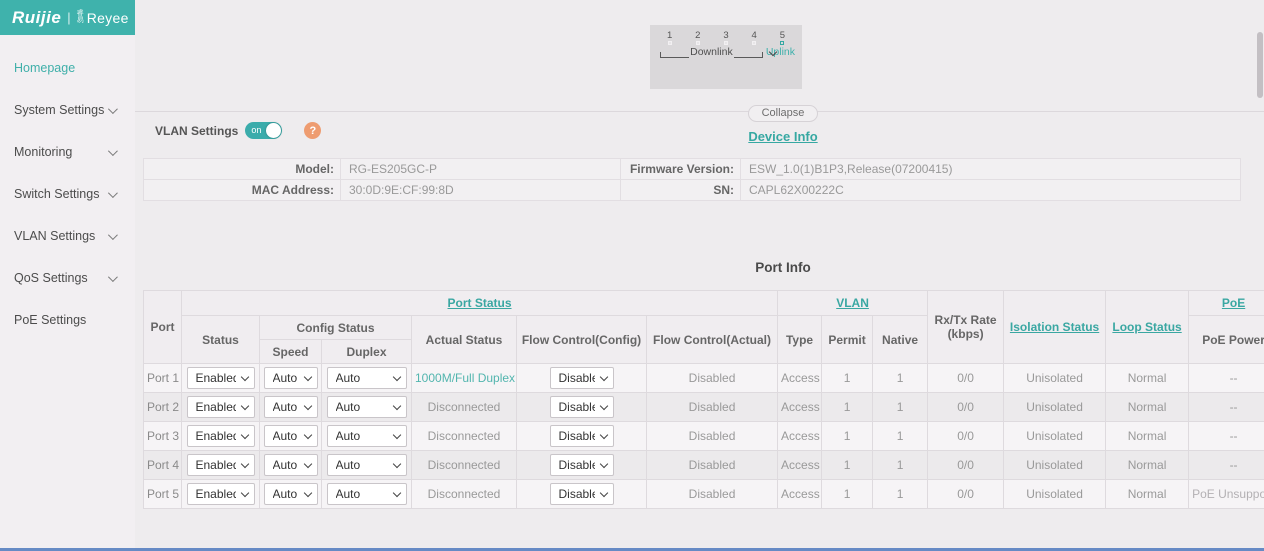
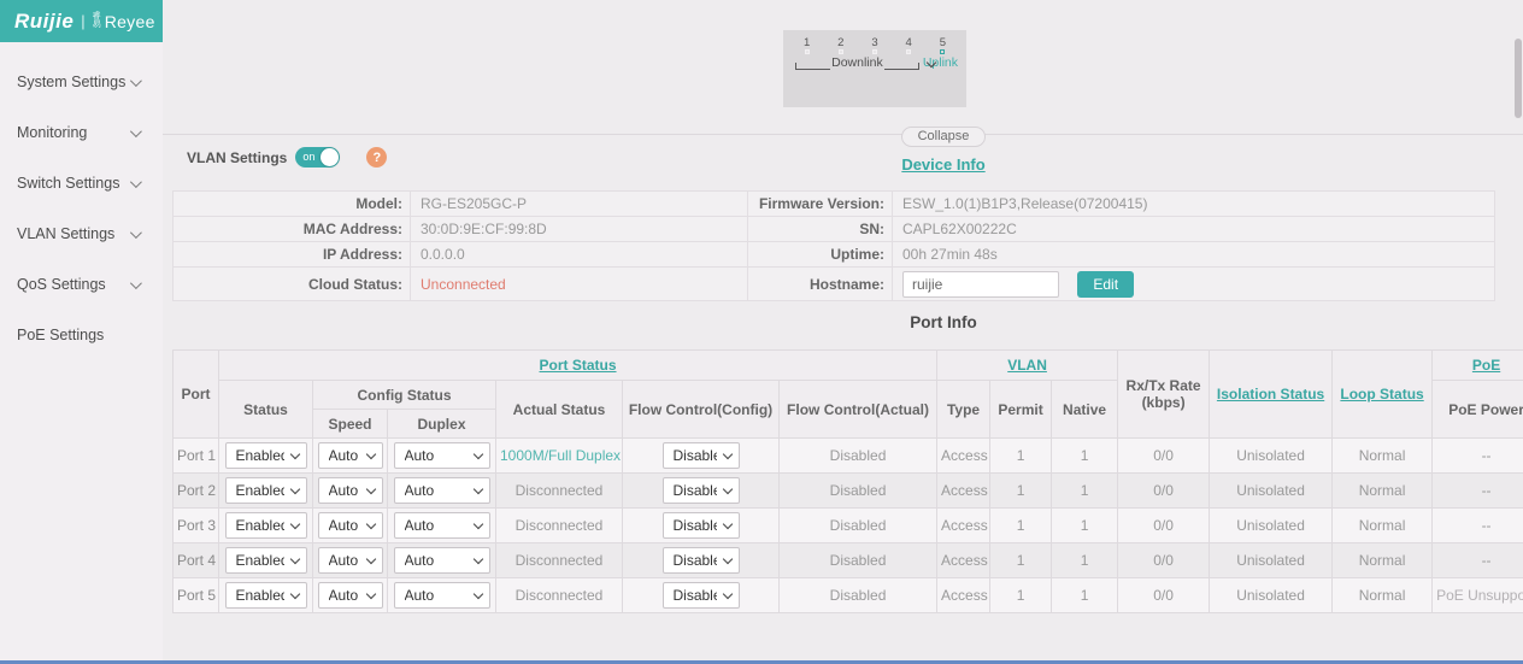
  Ruijie
  |
  Reyee
- Homepage
  System Settings
  Monitoring
  Switch Settings
  VLAN Settings
  QoS Settings
  PoE Settings
  1
  2
  3
  4
  5
  Downlink
  Uplink
  Collapse
  VLAN Settings
  on
  ?
  Device Info
  Model:	RG-ES205GC-P	Firmware Version:	ESW_1.0(1)B1P3,Release(07200415)
  MAC Address:	30:0D:9E:CF:99:8D	SN:	CAPL62X00222C
+ IP Address:	0.0.0.0	Uptime:	00h 27min 48s
+ Cloud Status:	Unconnected	Hostname:	ruijie Edit
  Port Info
  Port	Port Status	VLAN	Rx/Tx Rate (kbps)	Isolation Status	Loop Status	PoE
  Status	Config Status	Actual Status	Flow Control(Config)	Flow Control(Actual)	Type	Permit	Native	PoE Power
  Speed	Duplex
  Port 1	Enable	Auto	Auto	1000M/Full Duplex	Disabl	Disabled	Access	1	1	0/0	Unisolated	Normal	--
  Port 2	Enable	Auto	Auto	Disconnected	Disabl	Disabled	Access	1	1	0/0	Unisolated	Normal	--
  Port 3	Enable	Auto	Auto	Disconnected	Disabl	Disabled	Access	1	1	0/0	Unisolated	Normal	--
  Port 4	Enable	Auto	Auto	Disconnected	Disabl	Disabled	Access	1	1	0/0	Unisolated	Normal	--
  Port 5	Enable	Auto	Auto	Disconnected	Disabl	Disabled	Access	1	1	0/0	Unisolated	Normal	PoE Unsuppo
